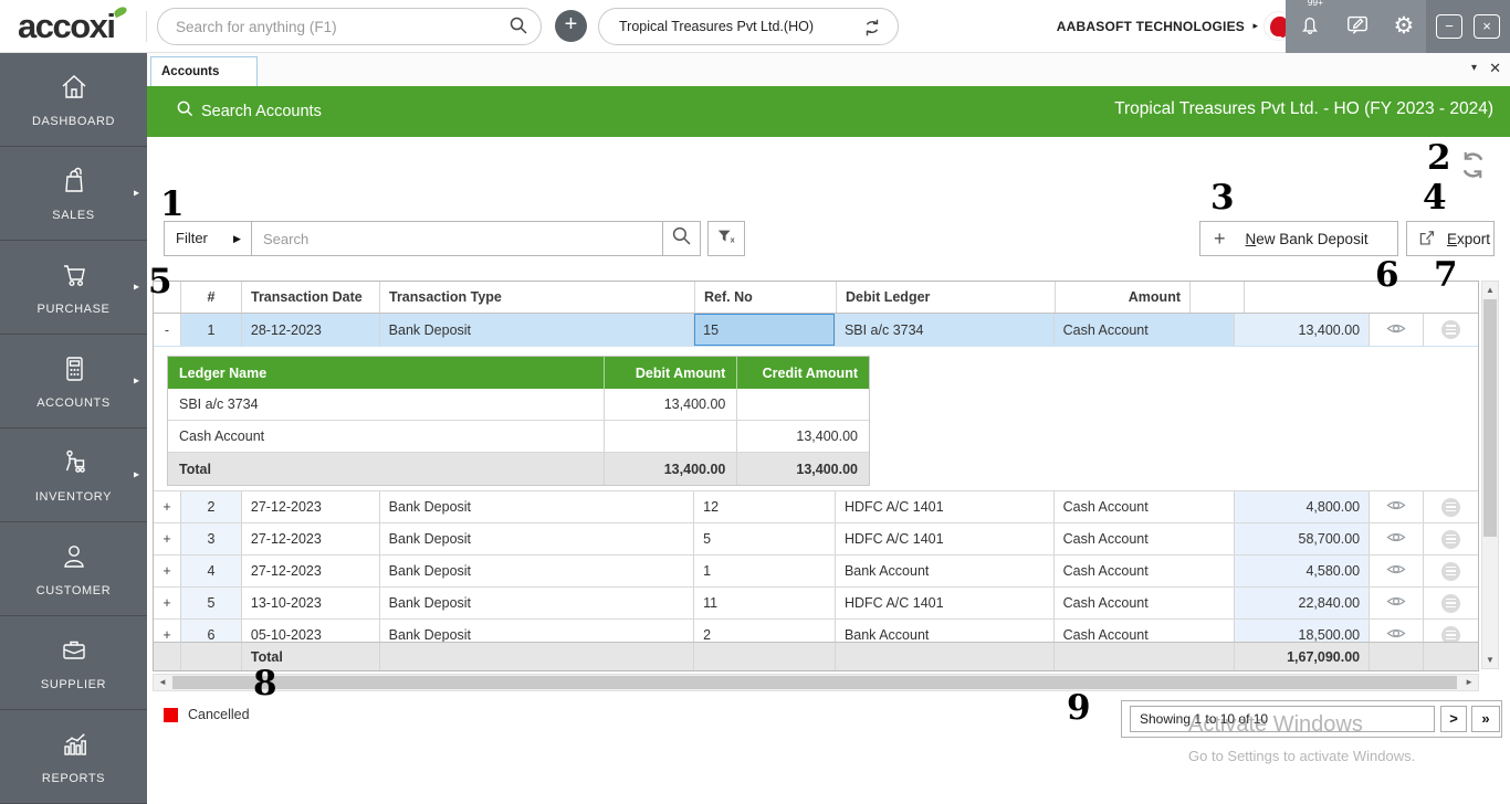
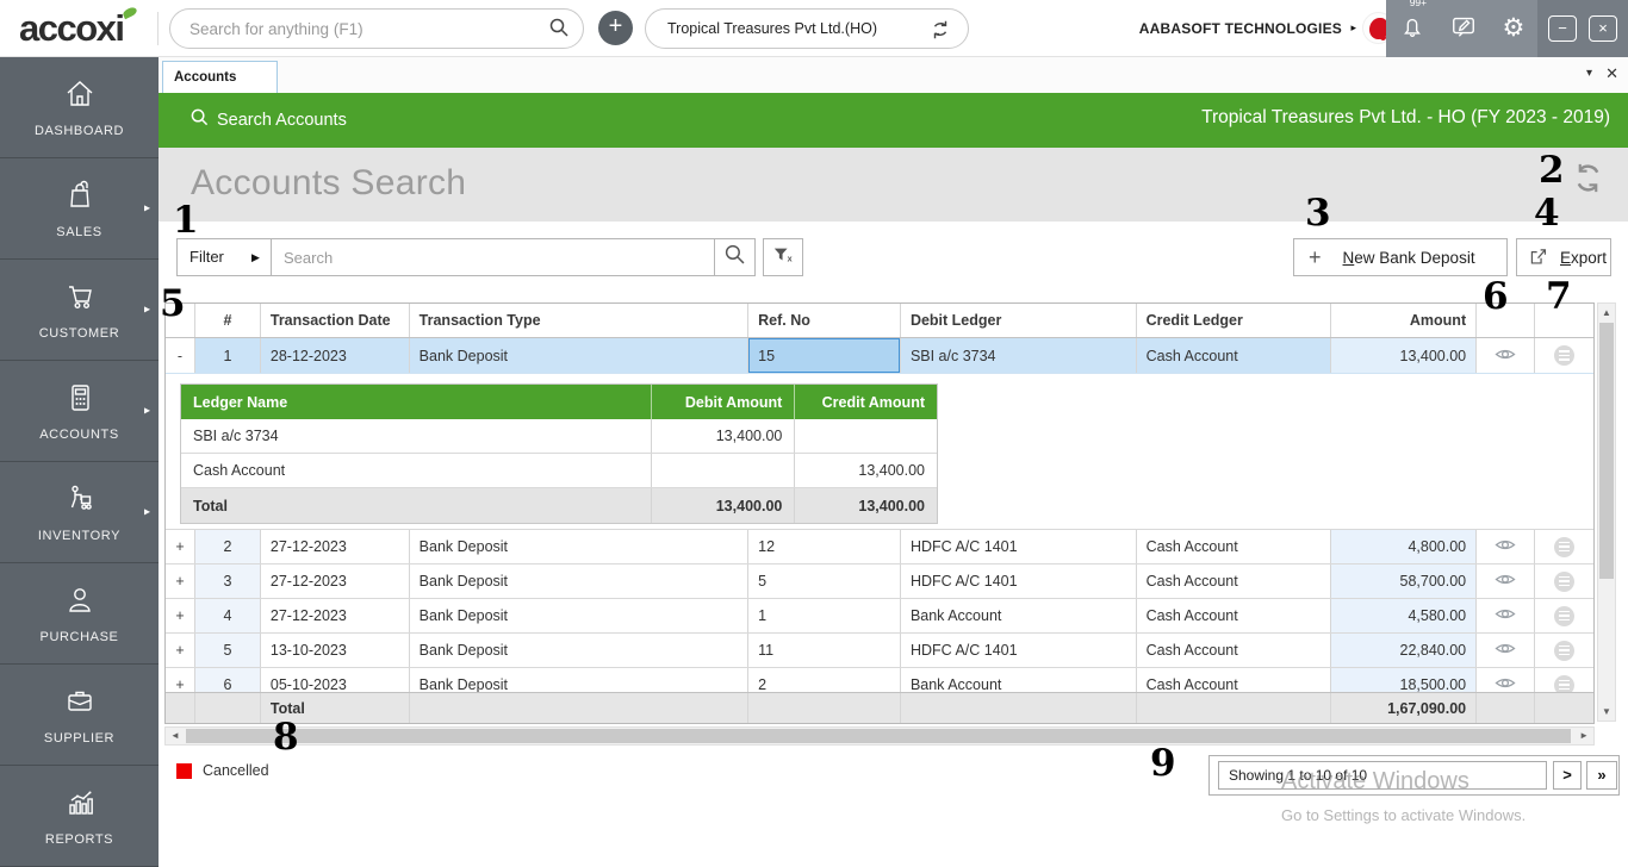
  accoxi
  Search for anything (F1)
  +
  Tropical Treasures Pvt Ltd.(HO)
  AABASOFT TECHNOLOGIES
  ▸
  99+
  ⚙
  −
  ×
  DASHBOARD
  SALES
  ▸
- PURCHASE
+ CUSTOMER
  ▸
  ACCOUNTS
  ▸
  INVENTORY
  ▸
- CUSTOMER
+ PURCHASE
  SUPPLIER
  REPORTS
  ▾
  ✕
  Search Accounts
- Tropical Treasures Pvt Ltd. - HO (FY 2023 - 2024)
+ Tropical Treasures Pvt Ltd. - HO (FY 2023 - 2019)
+ Accounts Search
  Filter
  ▶
  Search
  x
  +
  New Bank Deposit
  Export
  #
  Transaction Date
  Transaction Type
  Ref. No
  Debit Ledger
+ Credit Ledger
  Amount
  -
  1
  28-12-2023
  Bank Deposit
  15
  SBI a/c 3734
  Cash Account
  13,400.00
  Ledger Name
  Debit Amount
  Credit Amount
  SBI a/c 3734
  13,400.00
  Cash Account
  13,400.00
  Total
  13,400.00
  13,400.00
  +
  2
  27-12-2023
  Bank Deposit
  12
  HDFC A/C 1401
  Cash Account
  4,800.00
  +
  3
  27-12-2023
  Bank Deposit
  5
  HDFC A/C 1401
  Cash Account
  58,700.00
  +
  4
  27-12-2023
  Bank Deposit
  1
  Bank Account
  Cash Account
  4,580.00
  +
  5
  13-10-2023
  Bank Deposit
  11
  HDFC A/C 1401
  Cash Account
  22,840.00
  +
  6
  05-10-2023
  Bank Deposit
  2
  Bank Account
  Cash Account
  18,500.00
  Total
  1,67,090.00
  ▲
  ▼
  ◄
  ►
  Cancelled
  Showing 1 to 10 of 10
  >
  »
  Activate Windows
  Go to Settings to activate Windows.
  1
  2
  3
  4
  5
  6
  7
  8
  9
